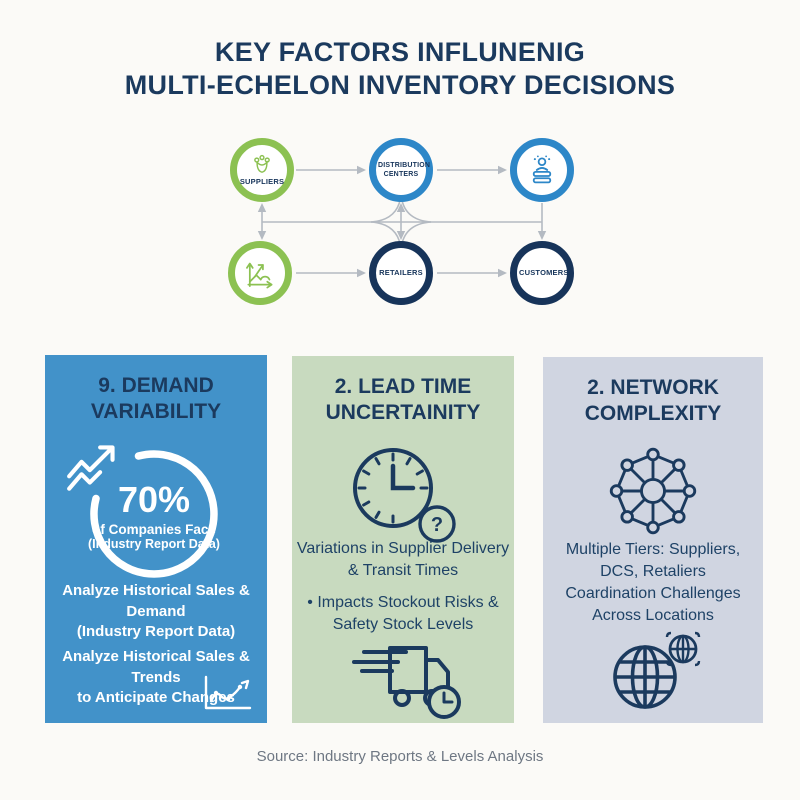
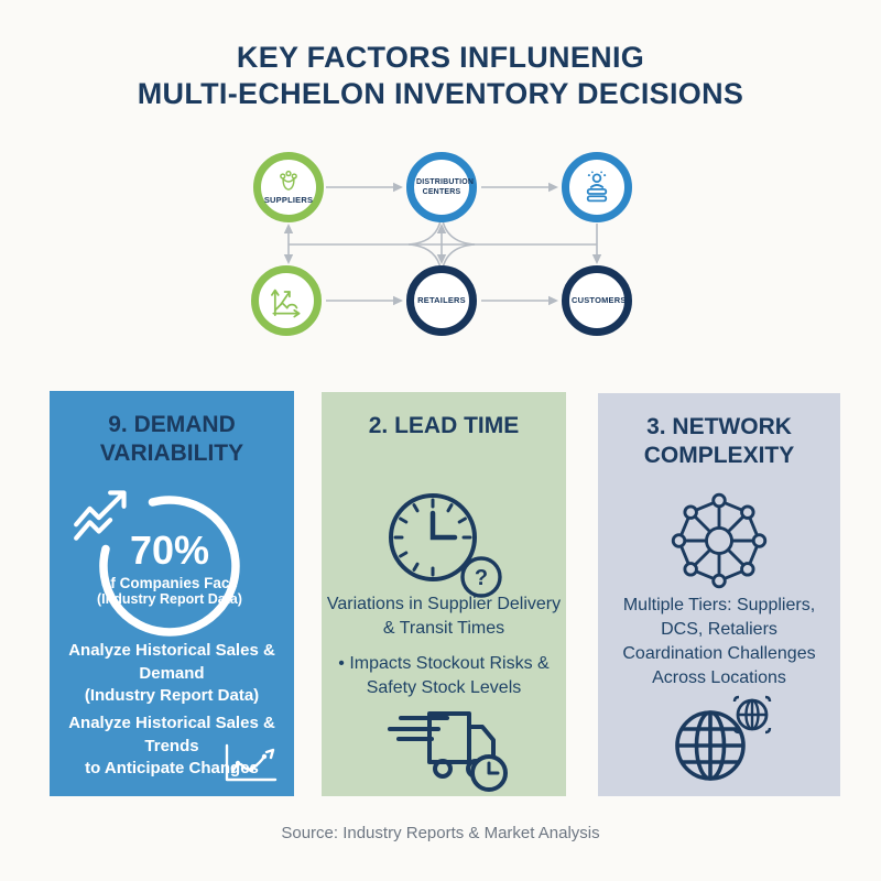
  KEY FACTORS INFLUNENIG
  MULTI-ECHELON INVENTORY DECISIONS
  SUPPLIERS
  RETAILERS
  CUSTOMERS
  9. DEMAND
  VARIABILITY
  70%
  of Companies Face
  (Industry Report Data)
  Analyze Historical Sales & Demand
  (Industry Report Data)
  Analyze Historical Sales & Trends
  to Anticipate Chan
  2. LEAD TIME
- UNCERTAINITY
  ?
  Variations in Supplier Delivery
  & Transit Times
  • Impacts Stockout Risks &
  Safety Stock Levels
- 2. NETWORK
+ 3. NETWORK
  COMPLEXITY
  Multiple Tiers: Suppliers,
  DCS, Retaliers
  Coardination Challenges
  Across Locations
- Source: Industry Reports & Levels Analysis
+ Source: Industry Reports & Market Analysis
